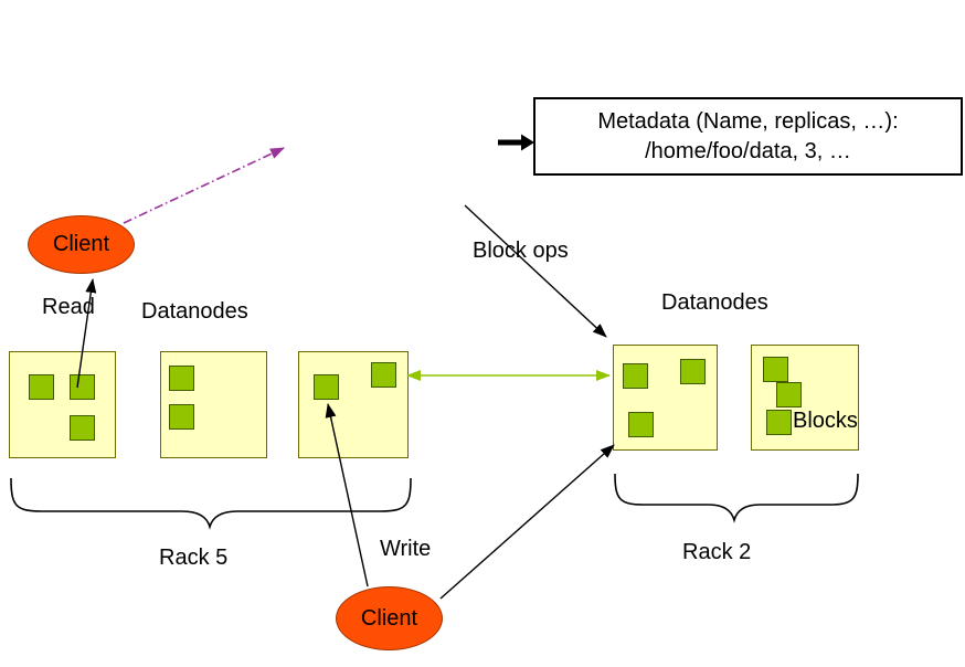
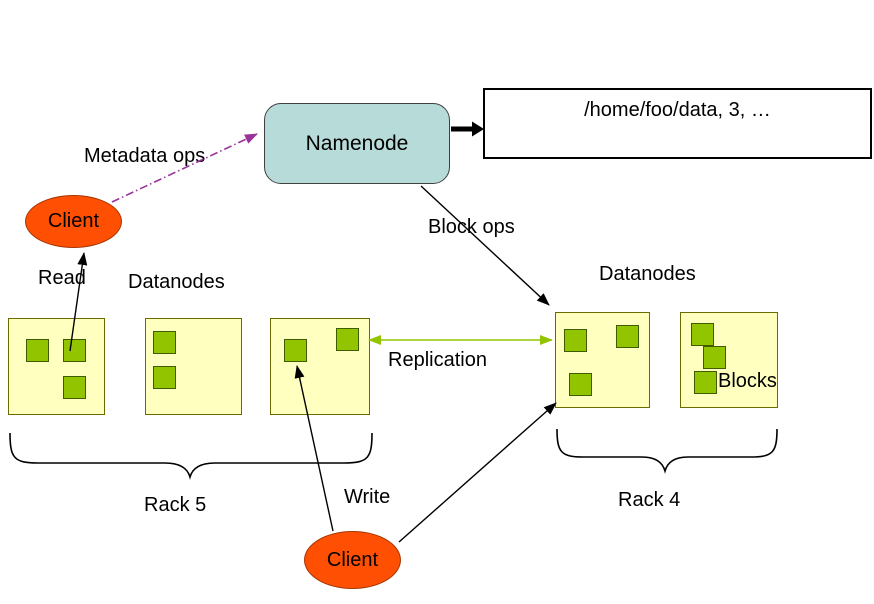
- Metadata (Name, replicas, …):
  /home/foo/data, 3, …
+ Namenode
  Client
  Client
+ Metadata ops
  Rea
  Datanodes
  Block ops
  Datanodes
+ Replication
  Write
  Rack 5
- Rack 2
+ Rack 4
  Blocks
